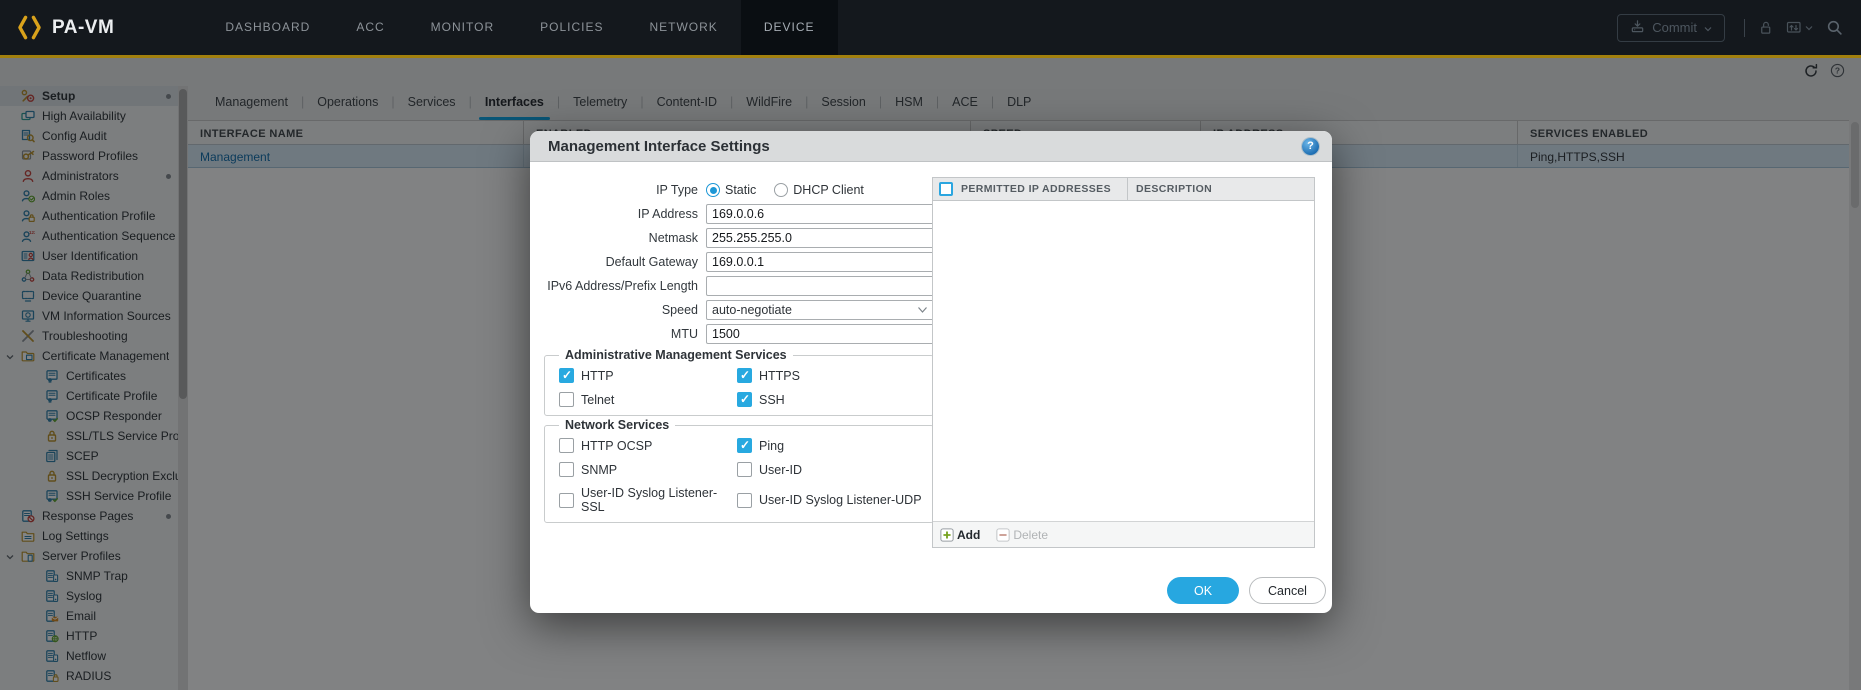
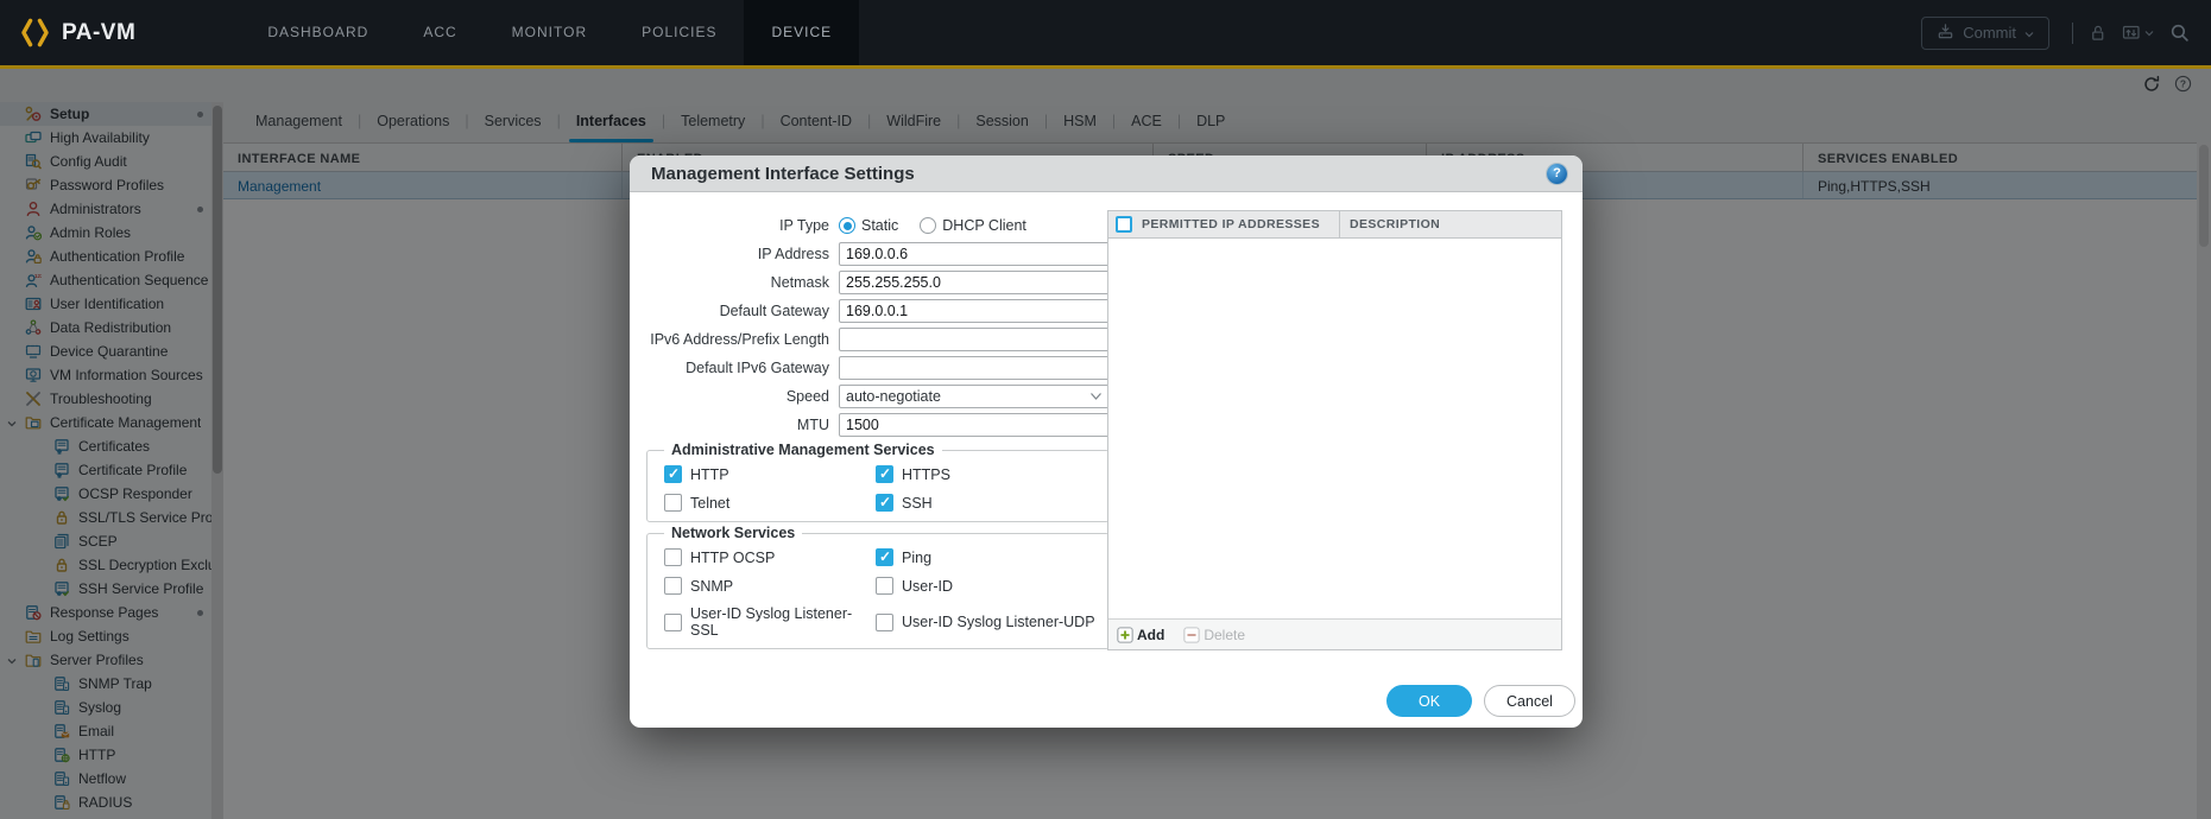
  PA-VM
  DASHBOARD
  ACC
  MONITOR
  POLICIES
- NETWORK
  DEVICE
  Commit
  ?
  Setup
  High Availability
  Config Audit
  Password Profiles
  Administrators
  Admin Roles
  Authentication Profile
  Authentication Sequence
  User Identification
  Data Redistribution
  Device Quarantine
  VM Information Sources
  Troubleshooting
  Certificate Management
  Certificates
  Certificate Profile
  OCSP Responder
  SSL/TLS Service Pro
  SCEP
  SSL Decryption Excl
  SSH Service Profile
  Response Pages
  Log Settings
  Server Profiles
  SNMP Trap
  Syslog
  Email
  HTTP
  Netflow
  RADIUS
  Management
  Operations
  Services
  Interfaces
  |
  Telemetry
  Content-ID
  |
  WildFire
  Session
  |
  HSM
  |
  ACE
  |
  DLP
  INTERFACE NAME
  SERVICES ENABLED
  Management
  Ping,HTTPS,SSH
  Management Interface Settings
  ?
  IP Type
  Static
  DHCP Client
  IP Address
  169.0.0.6
  Netmask
  255.255.255.0
  Default Gateway
  169.0.0.1
  IPv6 Address/Prefix Length
+ Default IPv6 Gateway
  Speed
  auto-negotiate
  MTU
  1500
  Administrative Management Services
  HTTP
  HTTPS
  Telnet
  SSH
  Network Services
  HTTP OCSP
  Ping
  SNMP
  User-ID
  User-ID Syslog Listener-SSL
  User-ID Syslog Listener-UDP
  PERMITTED IP ADDRESSES
  DESCRIPTION
  Add
  Delete
  OK
  Cancel
